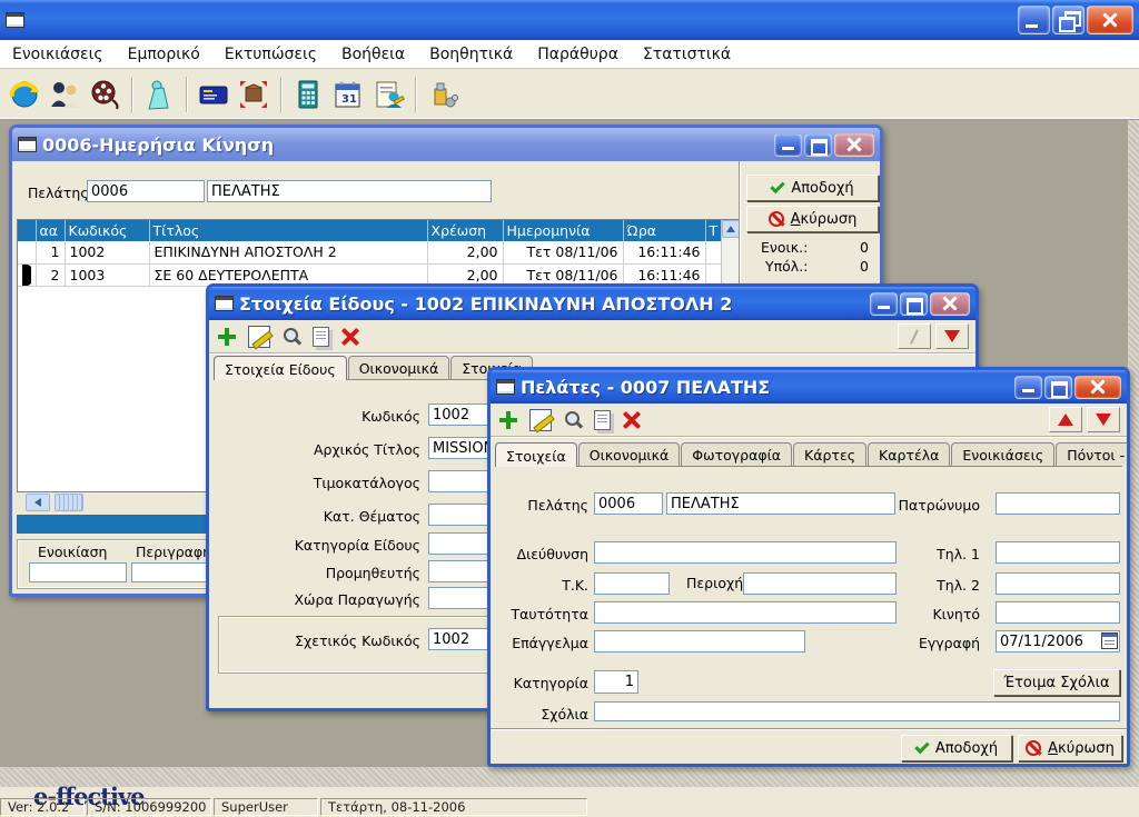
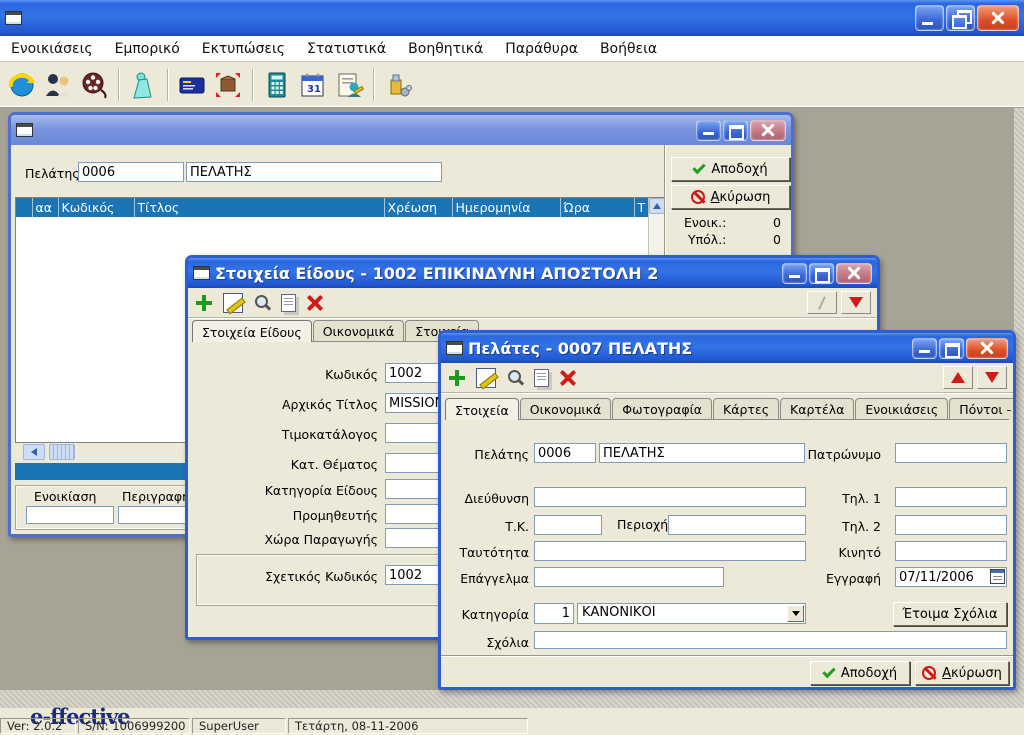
  Ενοικιάσεις
  Εμπορικό
  Εκτυπώσεις
- Βοήθεια
+ Στατιστικά
  Βοηθητικά
  Παράθυρα
- Στατιστικά
+ Βοήθεια
  31
- 0006-Ημερήσια Κίνηση
  Πελάτης
  0006
  ΠΕΛΑΤΗΣ
  	αα	Κωδικός	Τίτλος	Χρέωση	Ημερομηνία	Ώρα	Τ
- 	1	1002	ΕΠΙΚΙΝΔΥΝΗ ΑΠΟΣΤΟΛΗ 2	2,00	Τετ 08/11/06	16:11:46
- 	2	1003	ΣΕ 60 ΔΕΥΤΕΡΟΛΕΠΤΑ	2,00	Τετ 08/11/06	16:11:46
  Ενοικίαση
  Περιγραφ
  Αποδοχή
  Ακύρωση
  Ενοικ.:
  0
  Υπόλ.:
  0
  Στοιχεία Είδους - 1002 ΕΠΙΚΙΝΔΥΝΗ ΑΠΟΣΤΟΛΗ 2
  Στοιχεία Είδους
  Οικονομικά
  Κωδικός
  1002
  Αρχικός Τίτλος
  Τιμοκατάλογος
  Κατ. Θέματος
  Κατηγορία Είδους
  Προμηθευτής
  Χώρα Παραγωγής
  Σχετικός Κωδικός
  1002
  Πελάτες - 0007 ΠΕΛΑΤΗΣ
  Στοιχεία
  Οικονομικά
  Φωτογραφία
  Κάρτες
  Καρτέλα
  Ενοικιάσεις
  Πελάτης
  0006
  ΠΕΛΑΤΗΣ
  Πατρώνυμο
  Διεύθυνση
  Τηλ. 1
  Τ.Κ.
  Περιοχή
  Τηλ. 2
  Ταυτότητα
  Κινητό
  Επάγγελμα
  Εγγραφή
  07/11/2006
  Κατηγορία
  1
+ ΚΑΝΟΝΙΚΟΙ
  Έτοιμα Σχόλια
  Σχόλια
  Αποδοχή
  Ακύρωση
  e-ffective
  Ver: 2.0.2
  S/N: 1006999200
  SuperUser
  Τετάρτη, 08-11-2006
